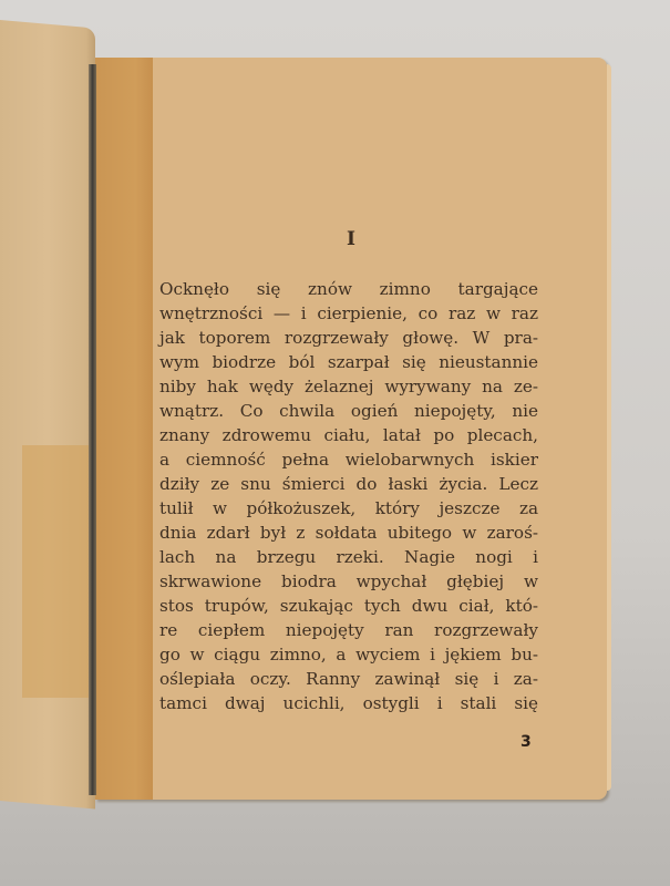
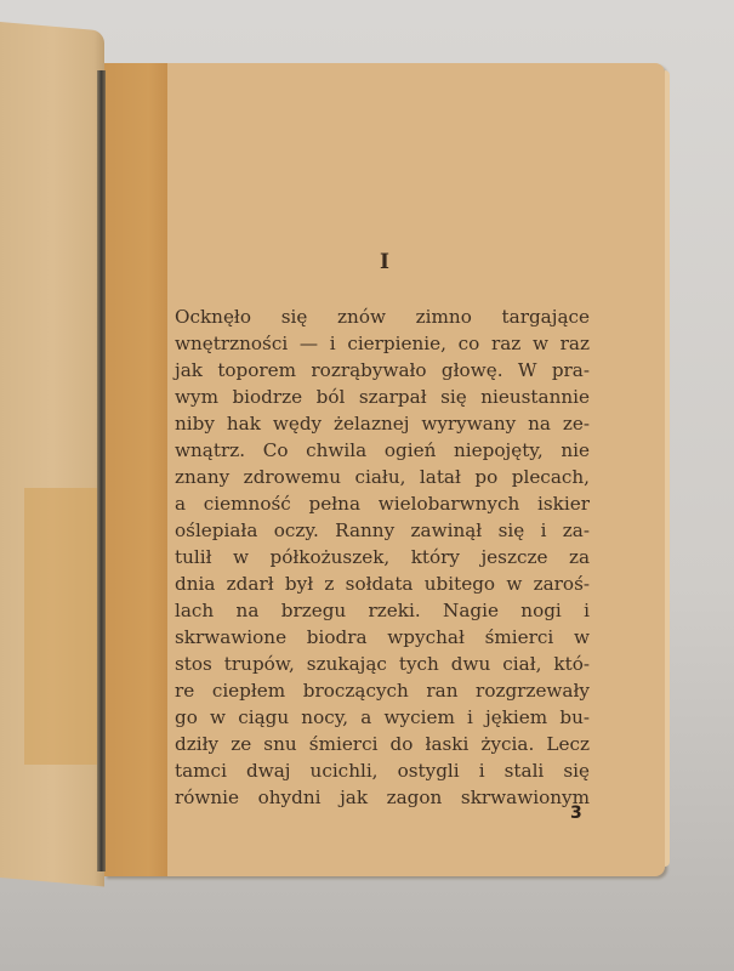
  I
  Ocknęło się znów zimno targające
  wnętrzności — i cierpienie, co raz w raz
- jak toporem rozgrzewały głowę. W pra-
+ jak toporem rozrąbywało głowę. W pra-
  wym biodrze ból szarpał się nieustannie
  niby hak wędy żelaznej wyrywany na ze-
  wnątrz. Co chwila ogień niepojęty, nie
  znany zdrowemu ciału, latał po plecach,
  a ciemność pełna wielobarwnych iskier
- dziły ze snu śmierci do łaski życia. Lecz
+ oślepiała oczy. Ranny zawinął się i za-
  tulił w półkożuszek, który jeszcze za
  dnia zdarł był z sołdata ubitego w zaroś-
  lach na brzegu rzeki. Nagie nogi i
- skrwawione biodra wpychał głębiej w
+ skrwawione biodra wpychał śmierci w
  stos trupów, szukając tych dwu ciał, któ-
- re ciepłem niepojęty ran rozgrzewały
+ re ciepłem broczących ran rozgrzewały
- go w ciągu zimno, a wyciem i jękiem bu-
+ go w ciągu nocy, a wyciem i jękiem bu-
- oślepiała oczy. Ranny zawinął się i za-
+ dziły ze snu śmierci do łaski życia. Lecz
  tamci dwaj ucichli, ostygli i stali się
+ równie ohydni jak zagon skrwawionym
  3
